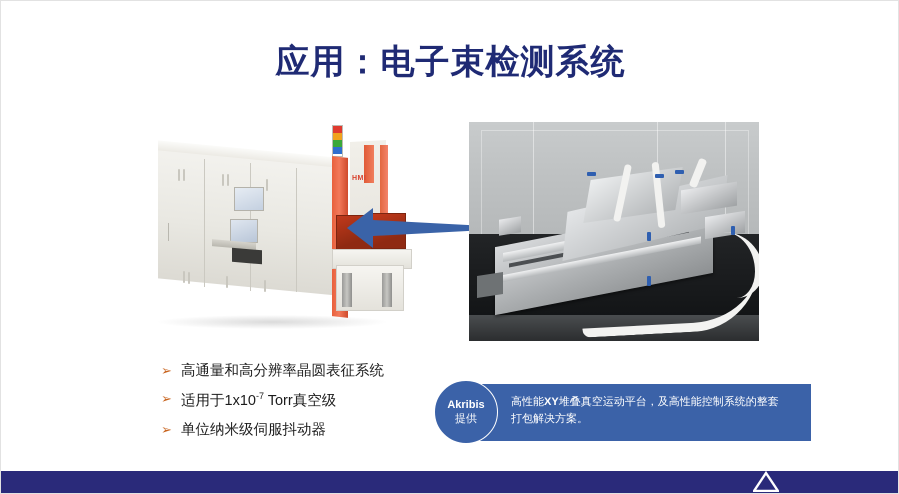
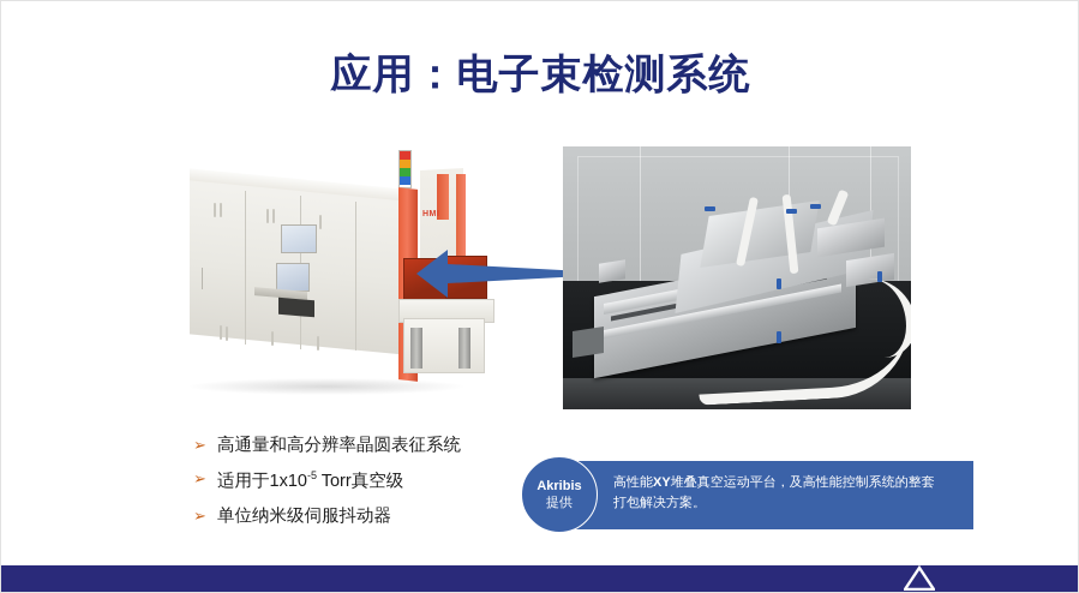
  应用：电子束检测系统
  ➢
  高通量和高分辨率晶圆表征系统
  ➢
- 适用于1x10-7 Torr真空级
+ 适用于1x10-5 Torr真空级
  ➢
  单位纳米级伺服抖动器
  高性能XY堆叠真空运动平台，及高性能控制系统的整套
  打包解决方案。
  Akribis
  提供
